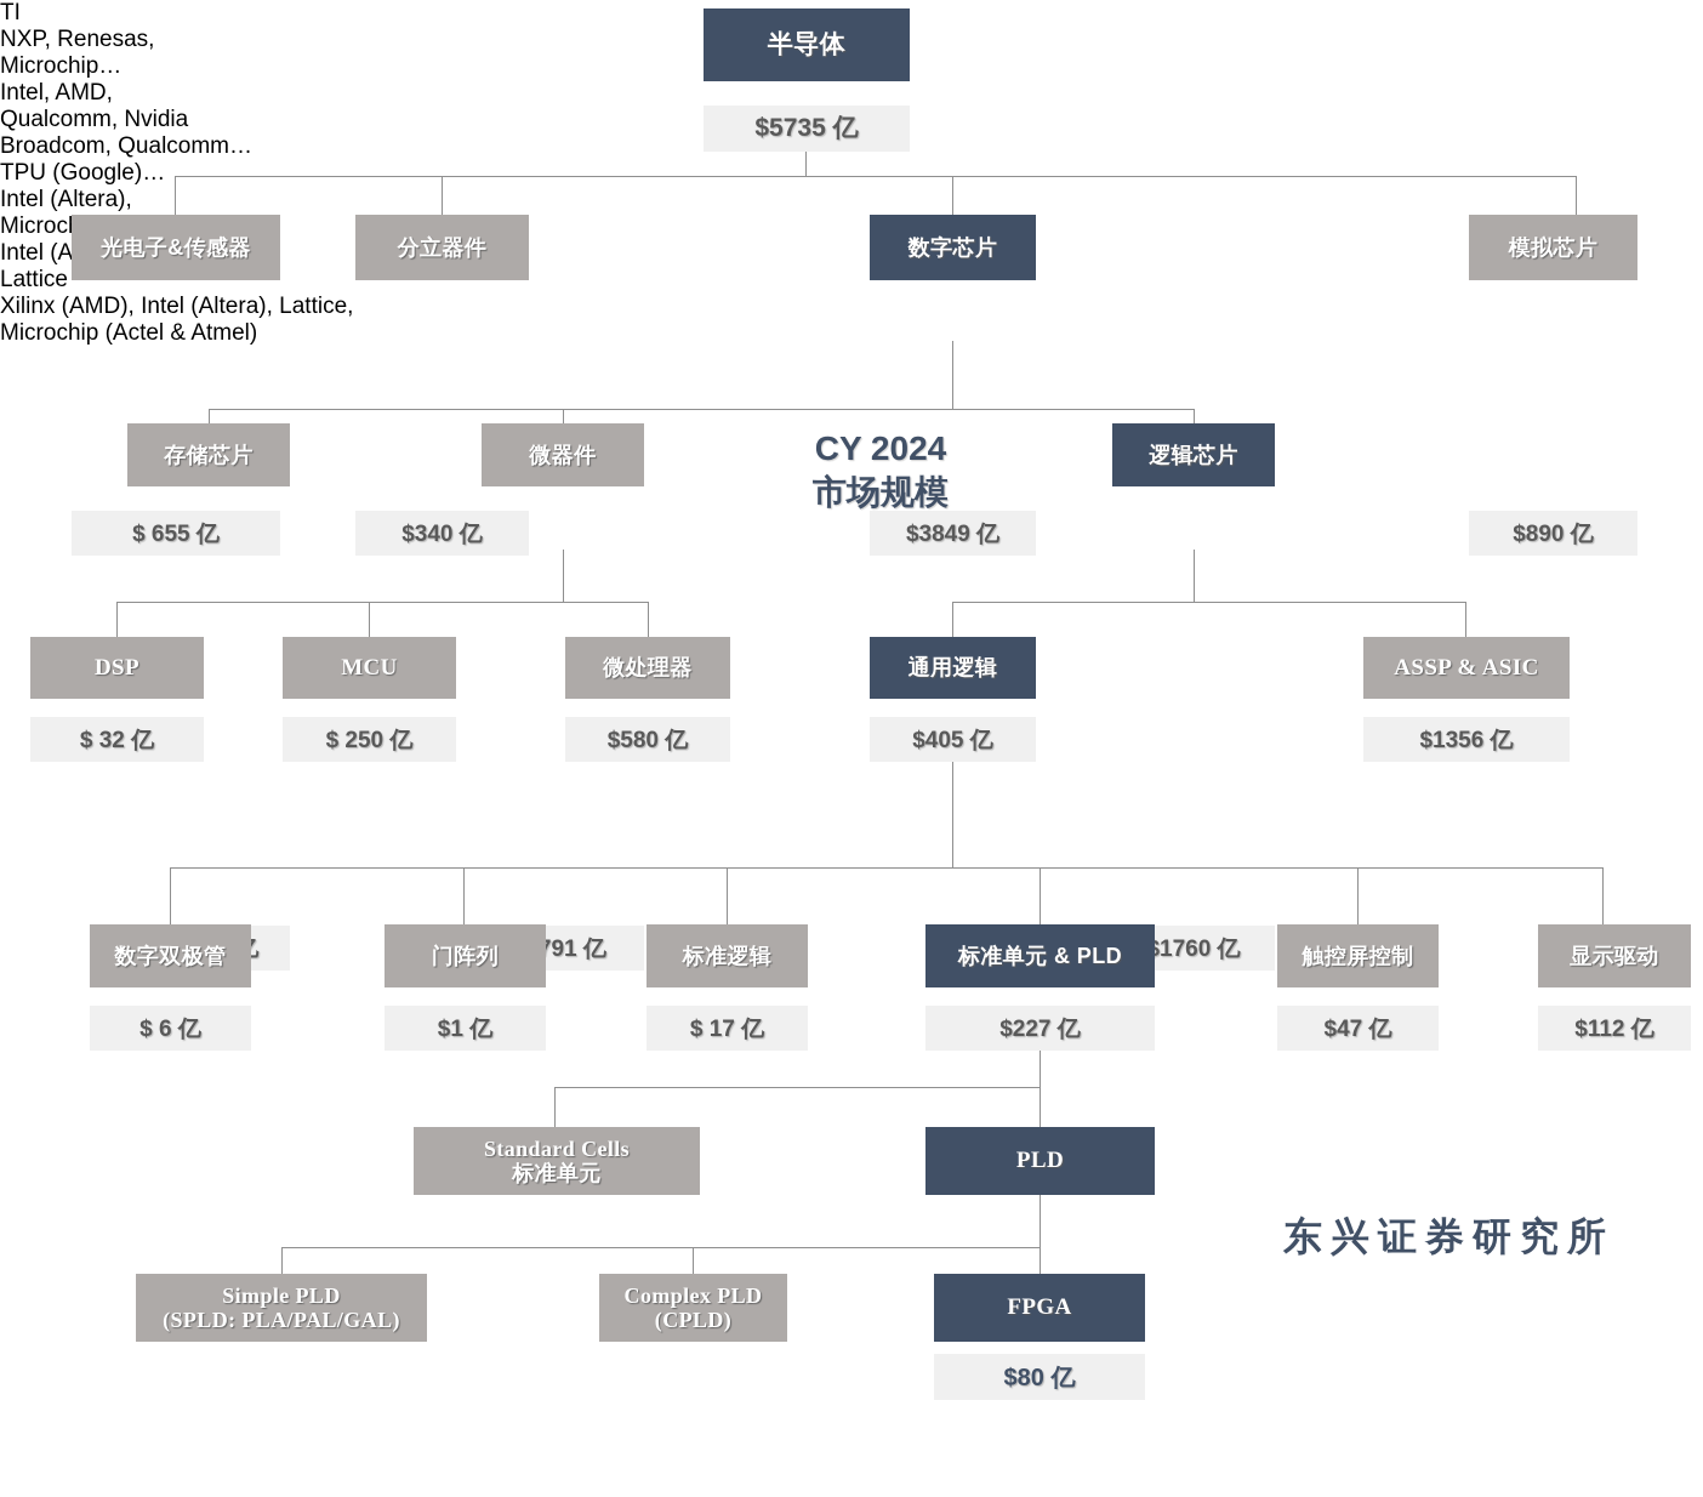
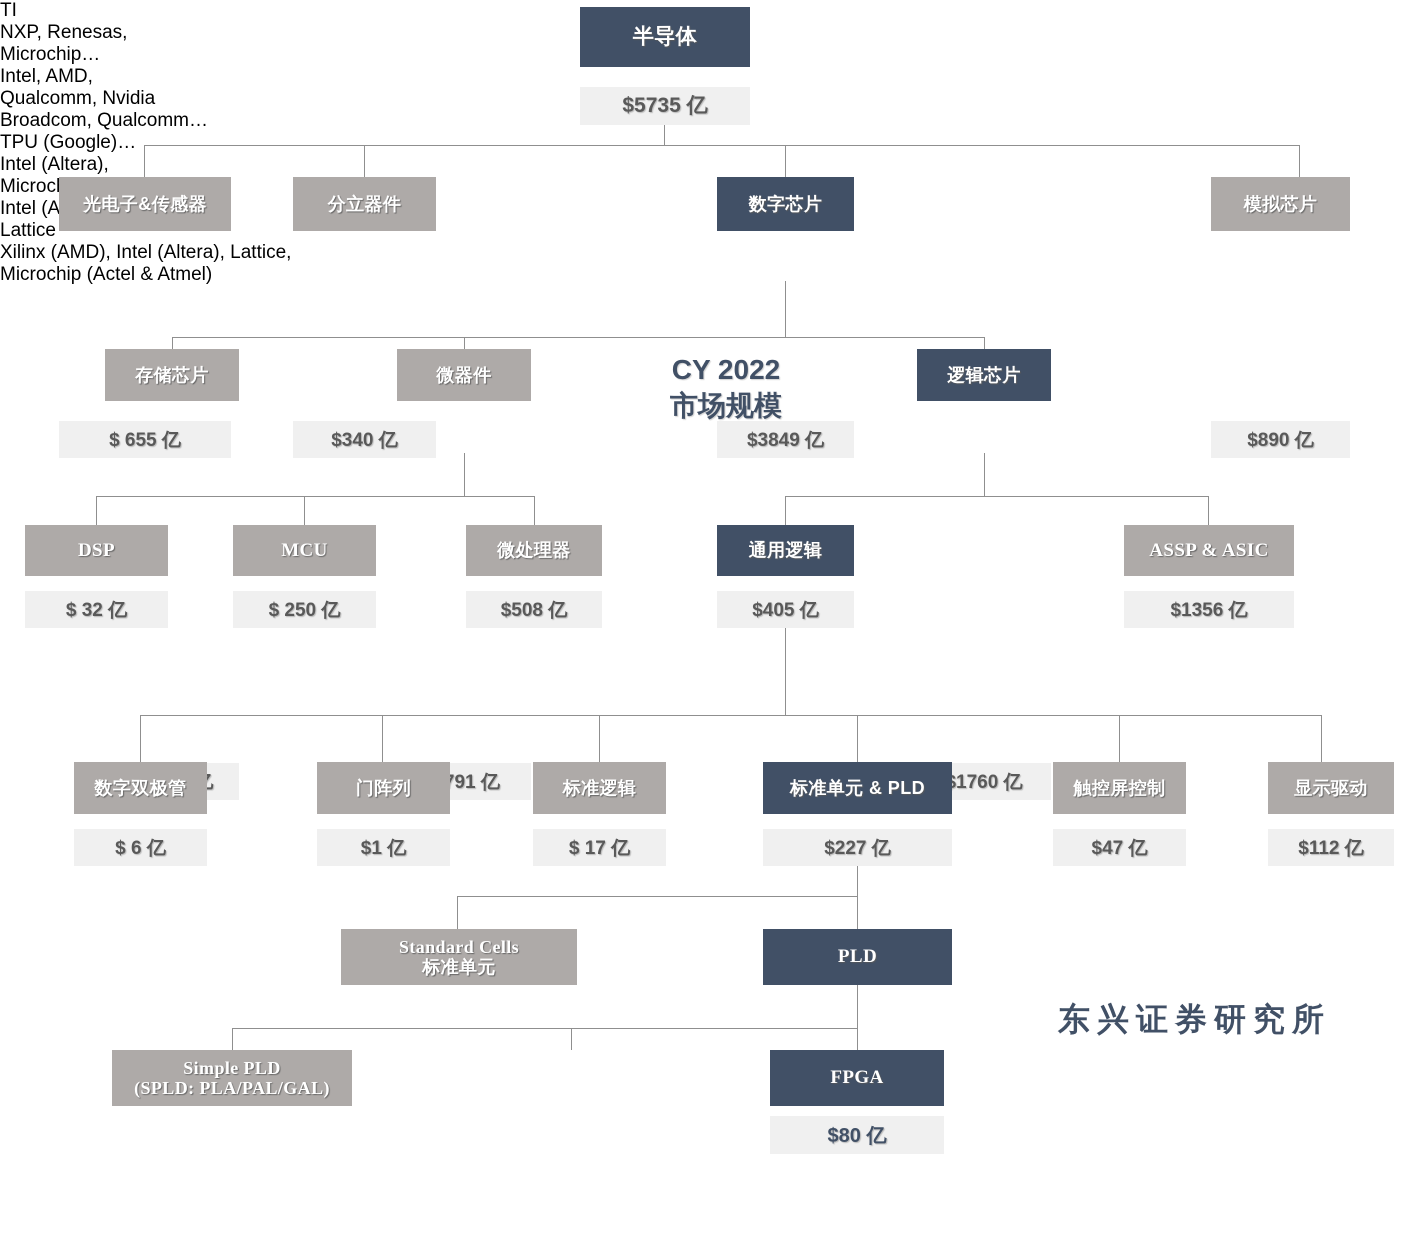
  半导体
  $5735 亿
  光电子&传感器
  $ 655 亿
  分立器件
  $340 亿
  数字芯片
  $3849 亿
  模拟芯片
  $890 亿
  存储芯片
  微器件
  逻辑芯片
  1760 亿
- CY 2024
+ CY 2022
  市场规模
  DSP
  $ 32 亿
  TI
  MCU
  $ 250 亿
  NXP, Renesas,
  Microchip…
  微处理器
- $580 亿
+ $508 亿
  Intel, AMD,
  Qualcomm, Nvidia
  通用逻辑
  $405 亿
  ASSP & ASIC
  $1356 亿
  Broadcom, Qualcomm…
  TPU (Google)…
  数字双极管
  $ 6 亿
  门阵列
  $1 亿
  标准逻辑
  $ 17 亿
  标准单元 & PLD
  $227 亿
  触控屏控制
  $47 亿
  显示驱动
  $112 亿
  Standard Cells
  标准单元
  PLD
  Simple PLD
  (SPLD: PLA/PAL/GAL)
  Intel (Altera),
- Complex PLD
- (CPLD)
  Lattice
  FPGA
  $80 亿
  Xilinx (AMD), Intel (Altera), Lattice,
  Microchip (Actel & Atmel)
  东兴证券研究所
